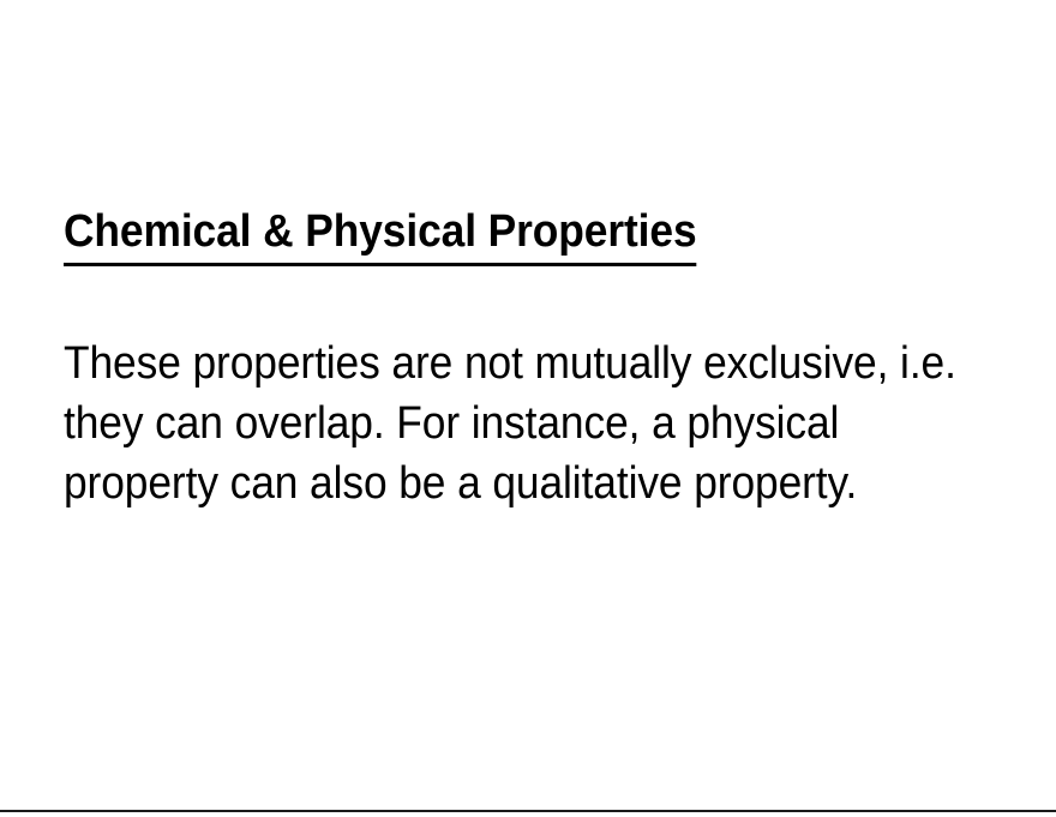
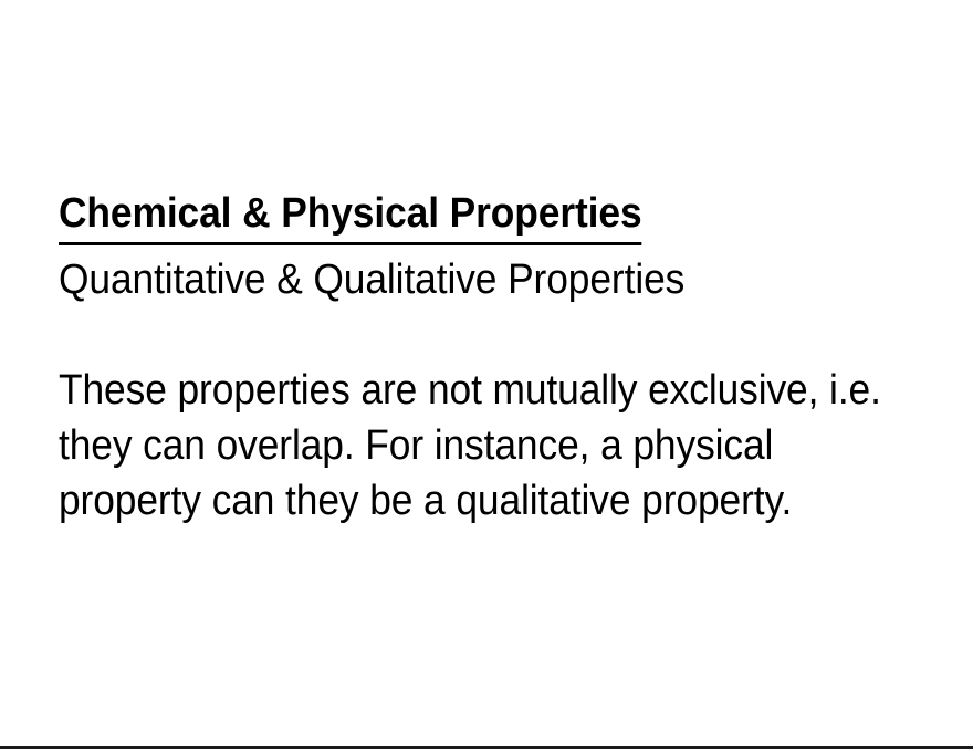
  Chemical & Physical Properties
+ Quantitative & Qualitative Properties
- These properties are not mutually exclusive, i.e. they can overlap. For instance, a physical property can also be a qualitative property.
+ These properties are not mutually exclusive, i.e. they can overlap. For instance, a physical property can they be a qualitative property.
